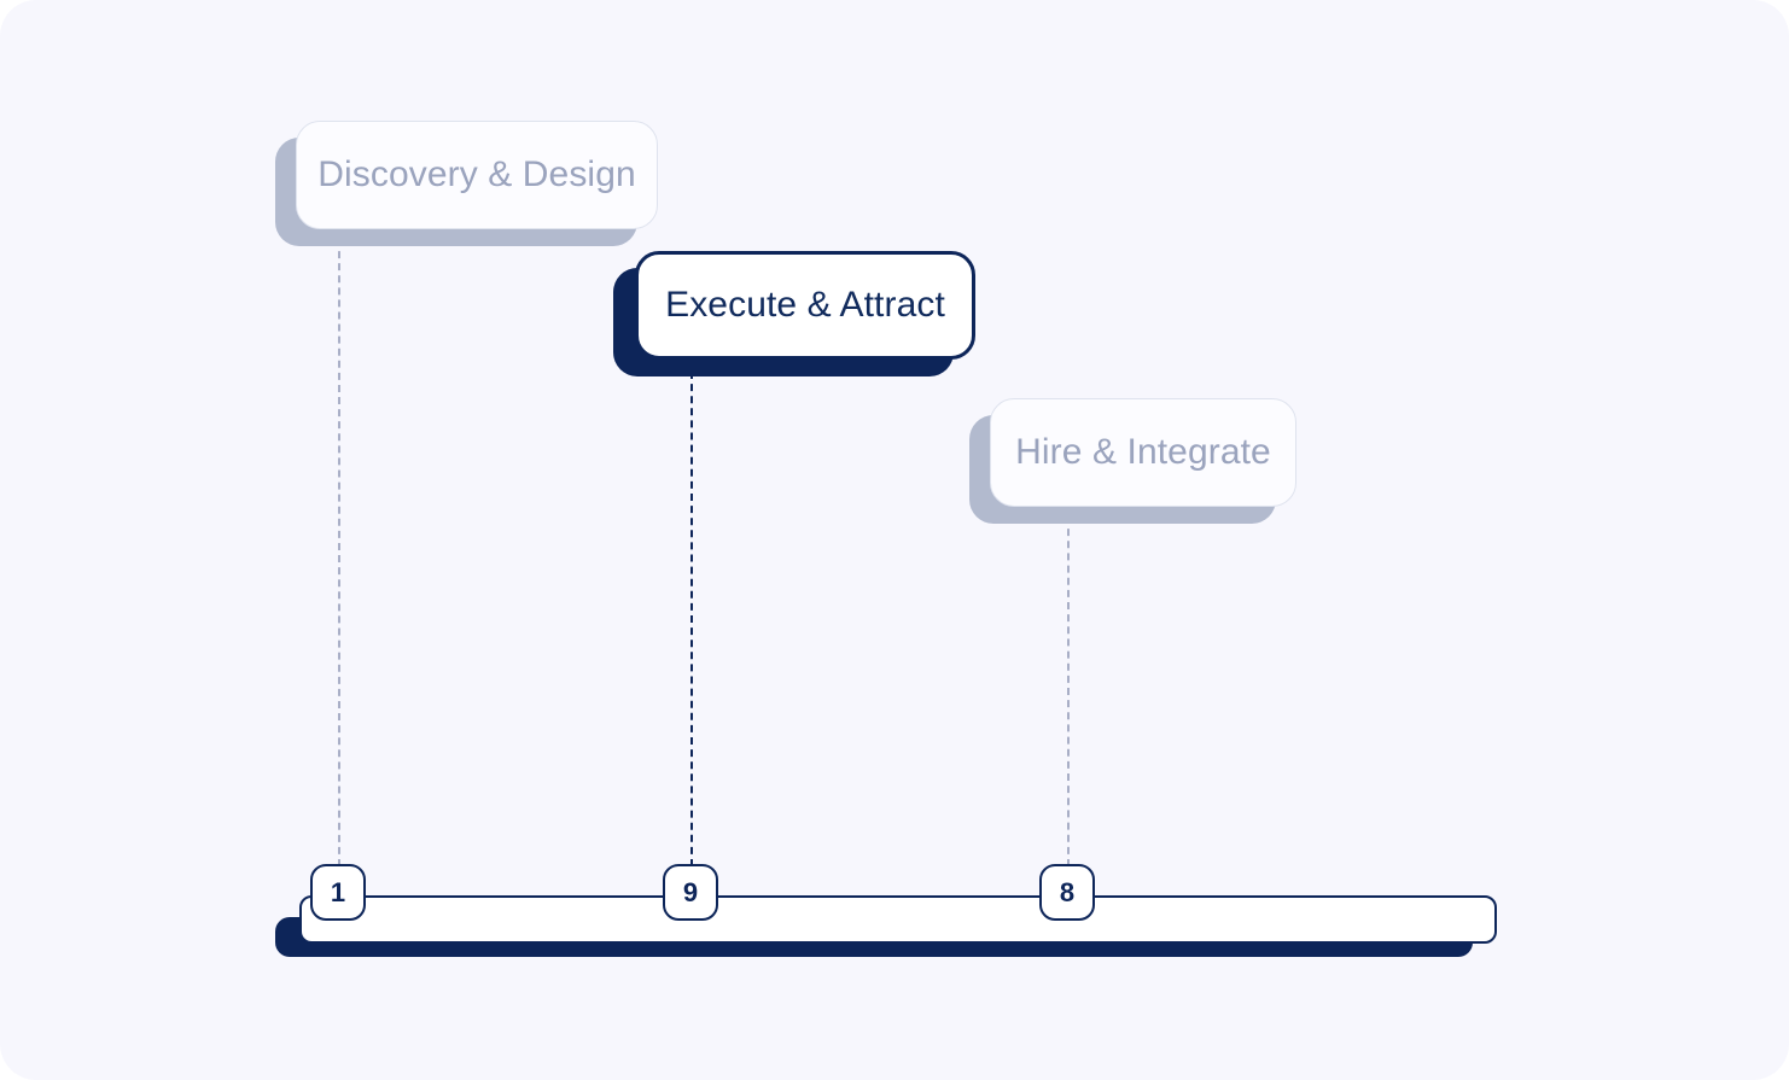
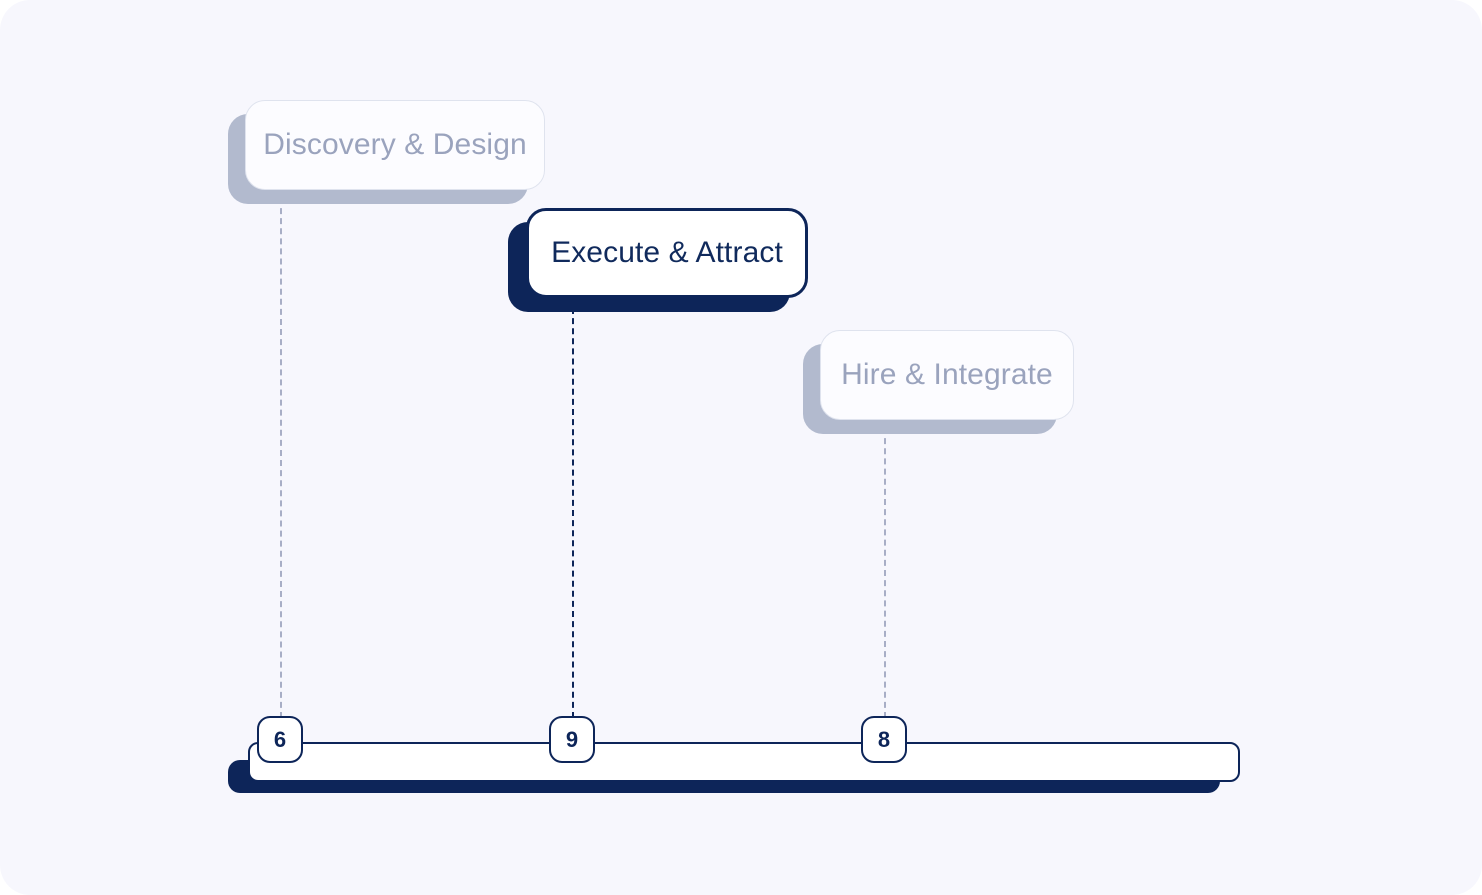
  Discovery & Design
  Execute & Attract
  Hire & Integrate
- 1
+ 6
  9
  8
